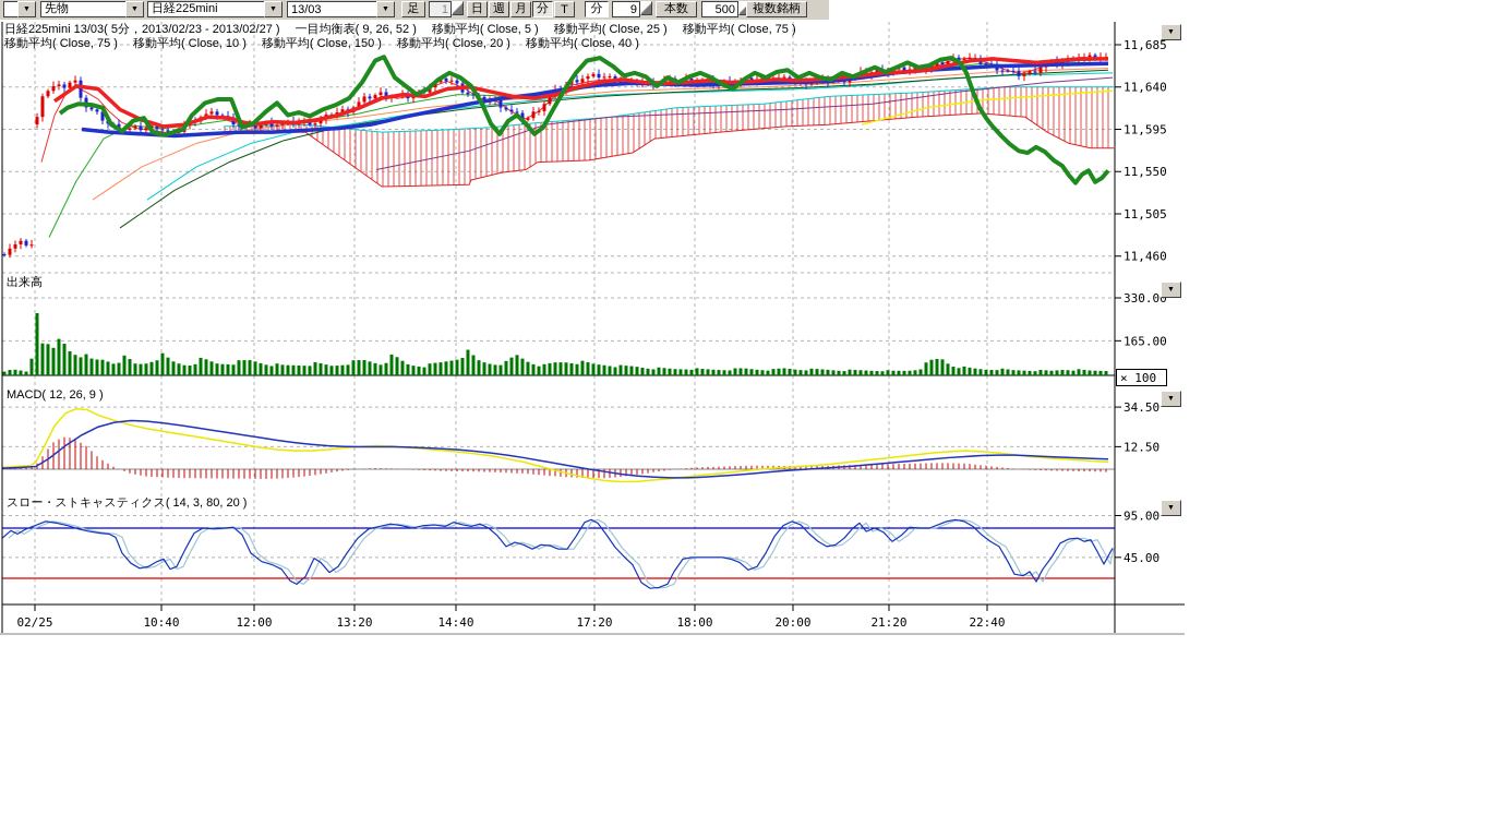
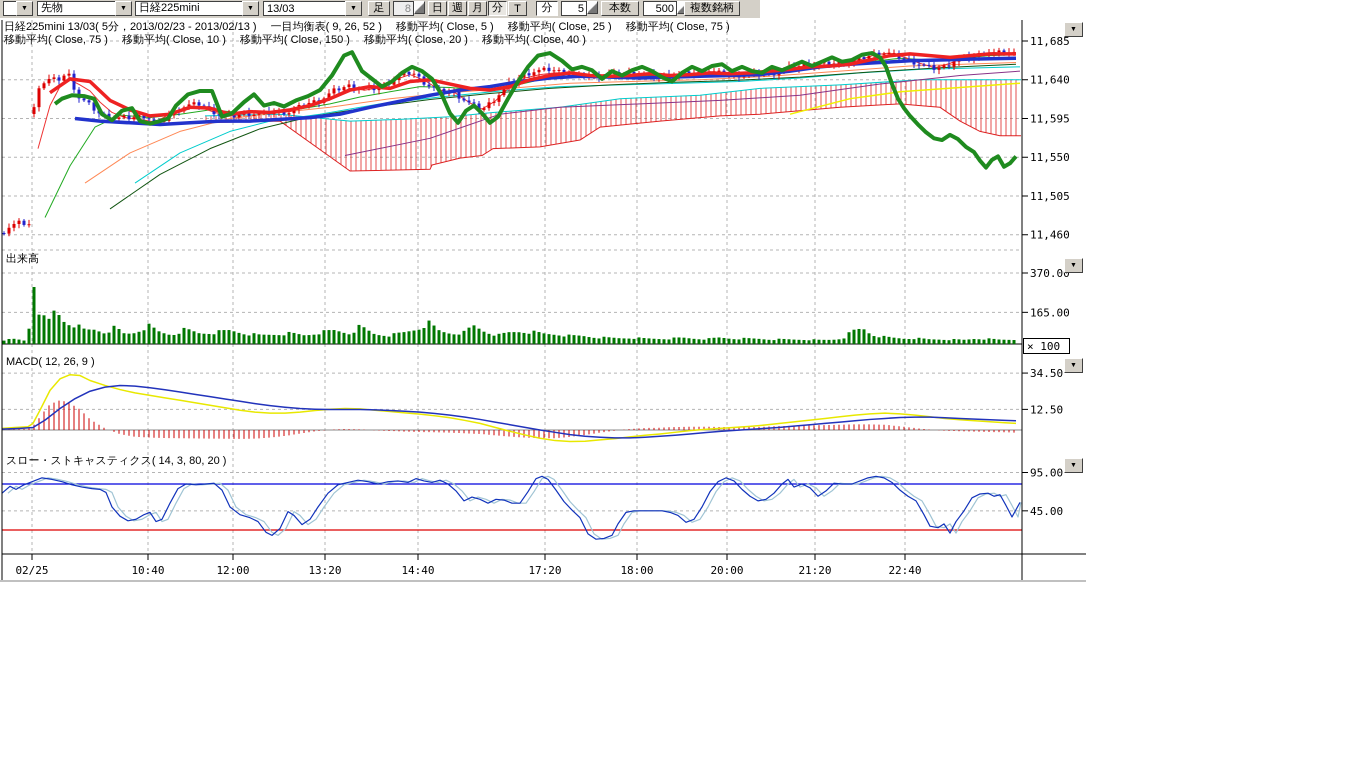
  先物
  日経225mini
  13/03
  足
- 1
+ 8
  日
  週
  月
  分
  T
  分
- 9
+ 5
  本数
  500
  複数銘柄
  11,685
  11,640
  11,595
  11,550
  11,505
  11,460
- 330.00
+ 370.00
  165.00
  34.50
  12.50
  95.00
  45.00
  02/25
  10:40
  12:00
  13:20
  14:40
  17:20
  18:00
  20:00
  21:20
  22:40
- 日経225mini 13/03( 5分，2013/02/23 - 2013/02/27 ) 一目均衡表( 9, 26, 52 ) 移動平均( Close, 5 ) 移動平均( Close, 25 ) 移動平均( Close, 75 )
+ 日経225mini 13/03( 5分，2013/02/23 - 2013/02/13 ) 一目均衡表( 9, 26, 52 ) 移動平均( Close, 5 ) 移動平均( Close, 25 ) 移動平均( Close, 75 )
  移動平均( Close, 75 ) 移動平均( Close, 10 ) 移動平均( Close, 150 ) 移動平均( Close, 20 ) 移動平均( Close, 40 )
  出来高
  MACD( 12, 26, 9 )
  スロー・ストキャスティクス( 14, 3, 80, 20 )
  × 100
